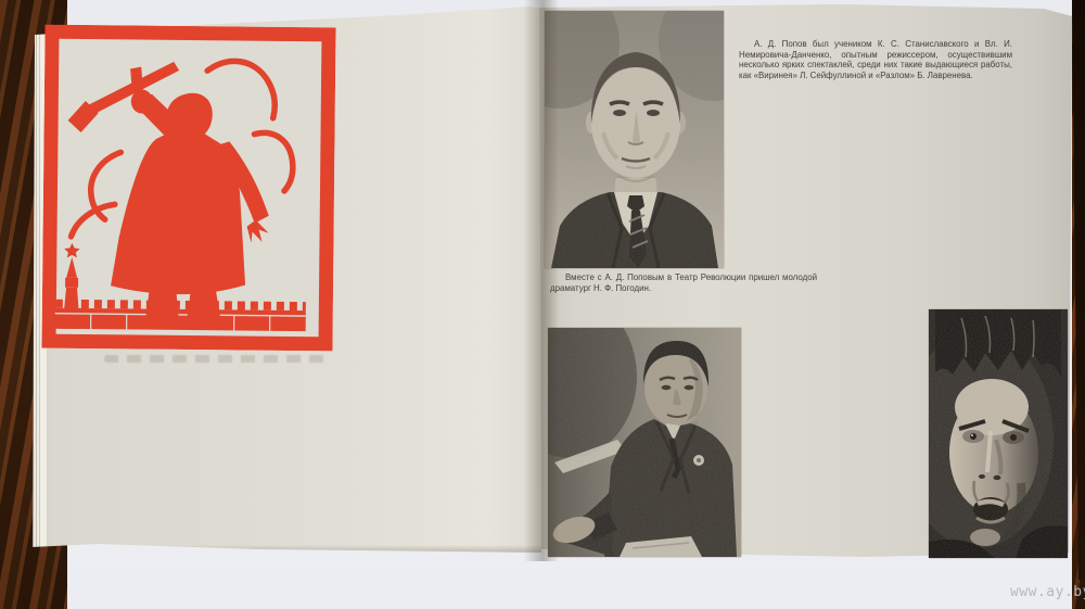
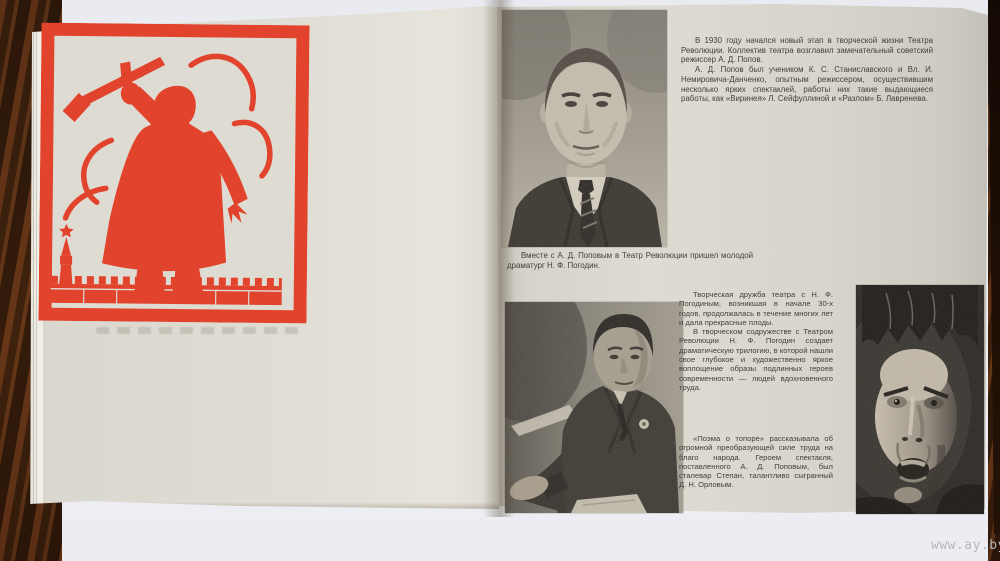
+ В 1930 году начался новый этап в творческой жизни Театра Революции. Коллектив театра возглавил замечательный советский режиссер А. Д. Попов.
- А. Д. Попов был учеником К. С. Станиславского и Вл. И. Немировича-Данченко, опытным режиссером, осуществившим несколько ярких спектаклей, среди них такие выдающиеся работы, как «Виринея» Л. Сейфуллиной и «Разлом» Б. Лавренева.
+ А. Д. Попов был учеником К. С. Станиславского и Вл. И. Немировича-Данченко, опытным режиссером, осуществившим несколько ярких спектаклей, работы них такие выдающиеся работы, как «Виринея» Л. Сейфуллиной и «Разлом» Б. Лавренева.
  Вместе с А. Д. Поповым в Театр Революции пришел молодой аматург Н. Ф. Погодин.
+ Творческая дружба театра с Н. Ф. Погодиным, возникшая в начале 30-х годов, продолжалась в течение многих лет и дала прекрасные плоды.
+ В творческом содружестве с Театром Революции Н. Ф. Погодин создает драматическую трилогию, в которой нашли свое глубокое и художественно яркое воплощение образы подлинных героев современности — людей вдохновенного труда.
+ «Поэма о топоре» рассказывала об огромной преобразующей силе труда на благо народа. Героем спектакля, поставленного А. Д. Поповым, был сталевар Степан, талантливо сыгранный Д. Н. Орловым.
  www.ay.b
